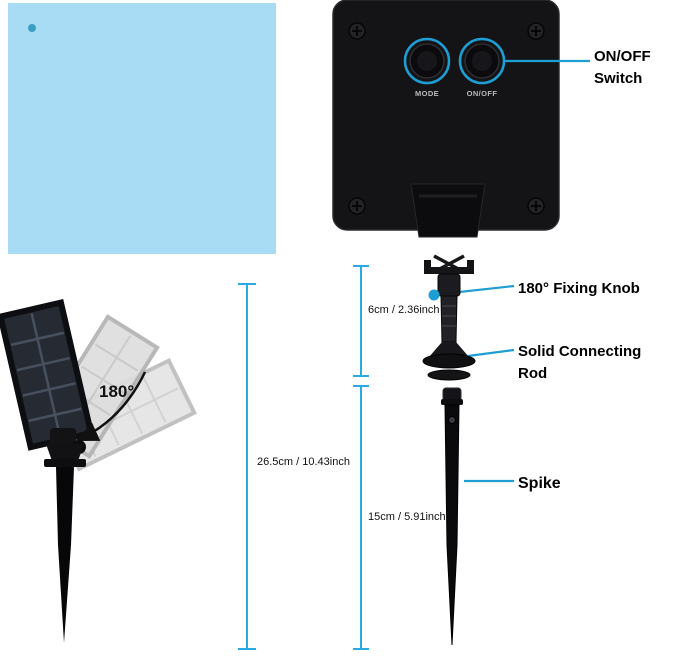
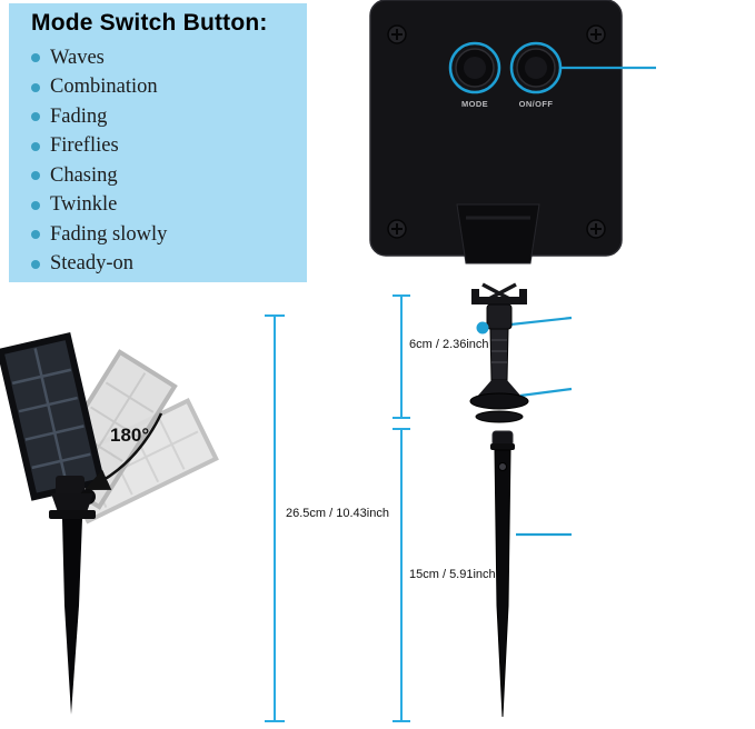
+ Mode Switch Button:
+ Waves
+ Combination
+ Fading
+ Fireflies
+ Chasing
+ Twinkle
+ Fading slowly
+ Steady-on
  MODE
  ON/OFF
- ON/OFF Switch
- 180° Fixing Knob
- Solid Connecting Rod
- Spike
  180°
  26.5cm / 10.43inch
  6cm / 2.36inch
  15cm / 5.91inch
